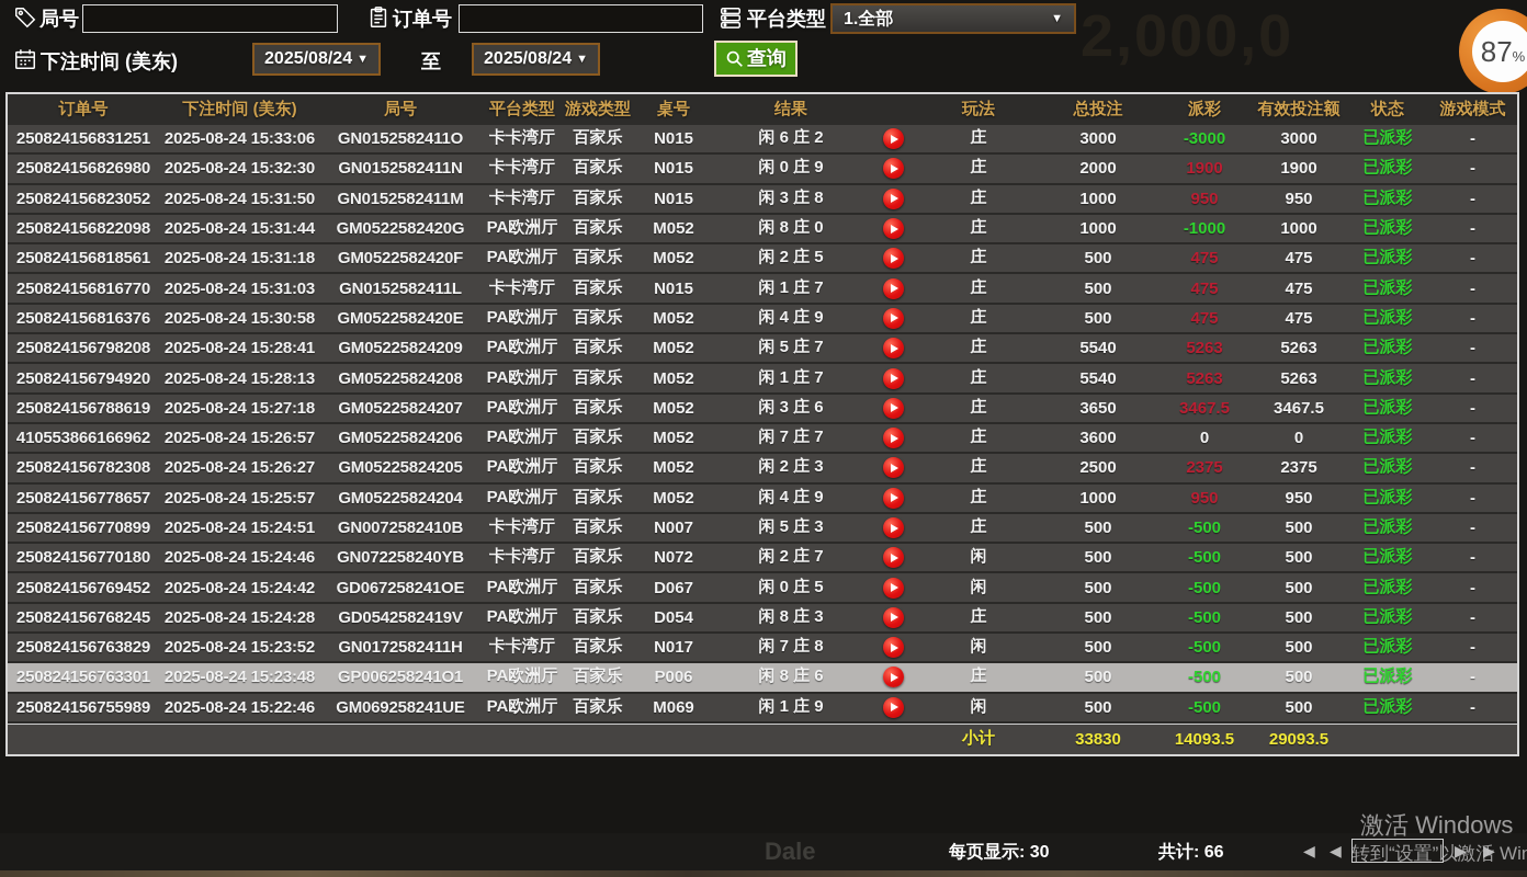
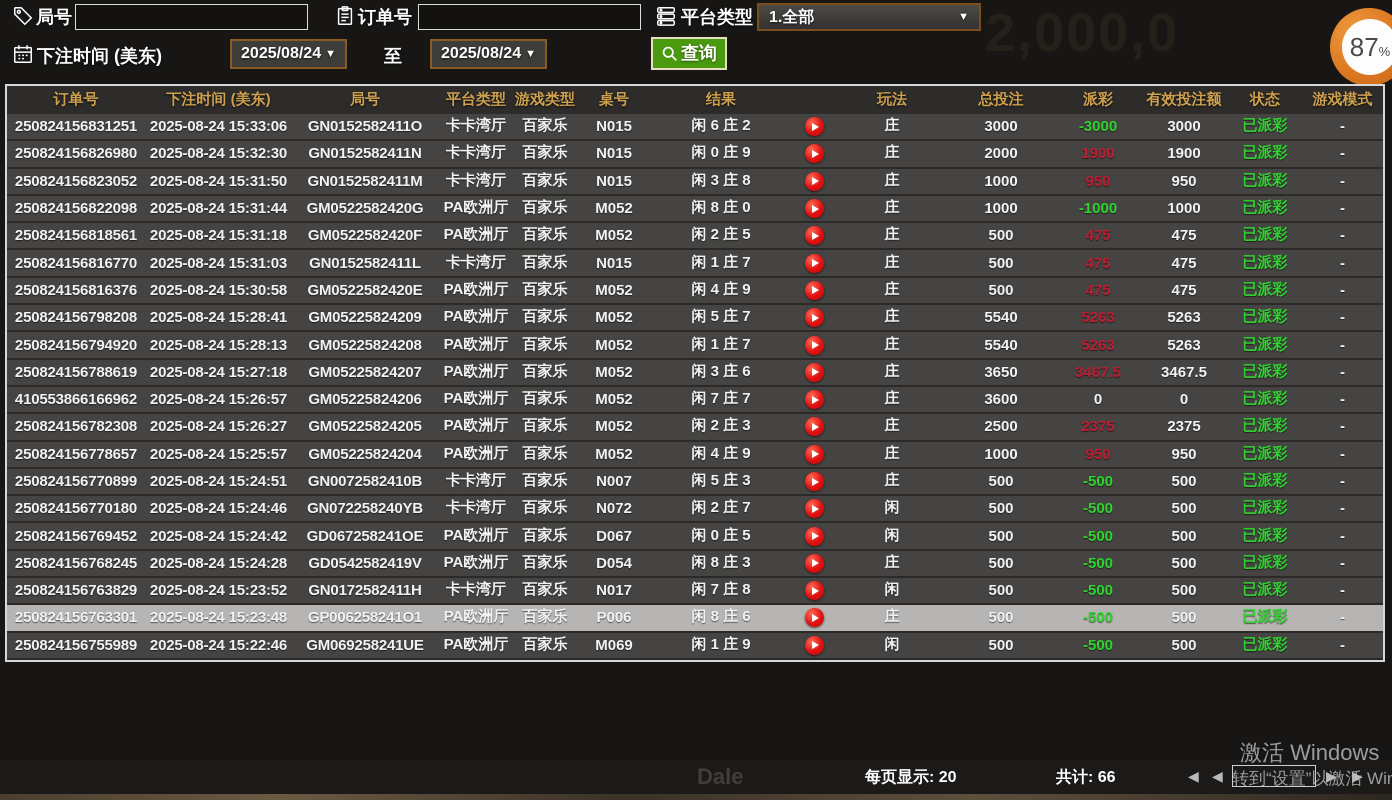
  局号
  订单号
  平台类型
  1.全部
  ▼
  下注时间 (美东)
  2025/08/24
  ▼
  至
  2025/08/24
  ▼
  查询
  87
  %
  订单号
  下注时间 (美东)
  局号
  平台类型
  游戏类型
  桌号
  结果
  玩法
  总投注
  派彩
  有效投注额
  状态
  游戏模式
  250824156831251
  2025-08-24 15:33:06
  GN0152582411O
  卡卡湾厅
  百家乐
  N015
  闲 6 庄 2
  庄
  3000
  -3000
  3000
  已派彩
  -
  250824156826980
  2025-08-24 15:32:30
  GN0152582411N
  卡卡湾厅
  百家乐
  N015
  闲 0 庄 9
  庄
  2000
  1900
  1900
  已派彩
  -
  250824156823052
  2025-08-24 15:31:50
  GN0152582411M
  卡卡湾厅
  百家乐
  N015
  闲 3 庄 8
  庄
  1000
  950
  950
  已派彩
  -
  250824156822098
  2025-08-24 15:31:44
  GM0522582420G
  PA欧洲厅
  百家乐
  M052
  闲 8 庄 0
  庄
  1000
  -1000
  1000
  已派彩
  -
  250824156818561
  2025-08-24 15:31:18
  GM0522582420F
  PA欧洲厅
  百家乐
  M052
  闲 2 庄 5
  庄
  500
  475
  475
  已派彩
  -
  250824156816770
  2025-08-24 15:31:03
  GN0152582411L
  卡卡湾厅
  百家乐
  N015
  闲 1 庄 7
  庄
  500
  475
  475
  已派彩
  -
  250824156816376
  2025-08-24 15:30:58
  GM0522582420E
  PA欧洲厅
  百家乐
  M052
  闲 4 庄 9
  庄
  500
  475
  475
  已派彩
  -
  250824156798208
  2025-08-24 15:28:41
  GM05225824209
  PA欧洲厅
  百家乐
  M052
  闲 5 庄 7
  庄
  5540
  5263
  5263
  已派彩
  -
  250824156794920
  2025-08-24 15:28:13
  GM05225824208
  PA欧洲厅
  百家乐
  M052
  闲 1 庄 7
  庄
  5540
  5263
  5263
  已派彩
  -
  250824156788619
  2025-08-24 15:27:18
  GM05225824207
  PA欧洲厅
  百家乐
  M052
  闲 3 庄 6
  庄
  3650
  3467.5
  3467.5
  已派彩
  -
  410553866166962
  2025-08-24 15:26:57
  GM05225824206
  PA欧洲厅
  百家乐
  M052
  闲 7 庄 7
  庄
  3600
  0
  0
  已派彩
  -
  250824156782308
  2025-08-24 15:26:27
  GM05225824205
  PA欧洲厅
  百家乐
  M052
  闲 2 庄 3
  庄
  2500
  2375
  2375
  已派彩
  -
  250824156778657
  2025-08-24 15:25:57
  GM05225824204
  PA欧洲厅
  百家乐
  M052
  闲 4 庄 9
  庄
  1000
  950
  950
  已派彩
  -
  250824156770899
  2025-08-24 15:24:51
  GN0072582410B
  卡卡湾厅
  百家乐
  N007
  闲 5 庄 3
  庄
  500
  -500
  500
  已派彩
  -
  250824156770180
  2025-08-24 15:24:46
  GN072258240YB
  卡卡湾厅
  百家乐
  N072
  闲 2 庄 7
  闲
  500
  -500
  500
  已派彩
  -
  250824156769452
  2025-08-24 15:24:42
  GD067258241OE
  PA欧洲厅
  百家乐
  D067
  闲 0 庄 5
  闲
  500
  -500
  500
  已派彩
  -
  250824156768245
  2025-08-24 15:24:28
  GD0542582419V
  PA欧洲厅
  百家乐
  D054
  闲 8 庄 3
  庄
  500
  -500
  500
  已派彩
  -
  250824156763829
  2025-08-24 15:23:52
  GN0172582411H
  卡卡湾厅
  百家乐
  N017
  闲 7 庄 8
  闲
  500
  -500
  500
  已派彩
  -
  250824156763301
  2025-08-24 15:23:48
  GP006258241O1
  PA欧洲厅
  百家乐
  P006
  闲 8 庄 6
  庄
  500
  -500
  500
  已派彩
  -
  250824156755989
  2025-08-24 15:22:46
  GM069258241UE
  PA欧洲厅
  百家乐
  M069
  闲 1 庄 9
  闲
  500
  -500
  500
  已派彩
  -
- 小计
- 33830
- 14093.5
- 29093.5
  Dale
- 每页显示: 30
+ 每页显示: 20
  共计: 66
  ◀
  ◀
  ▶
  ▶
  激活 Windows
